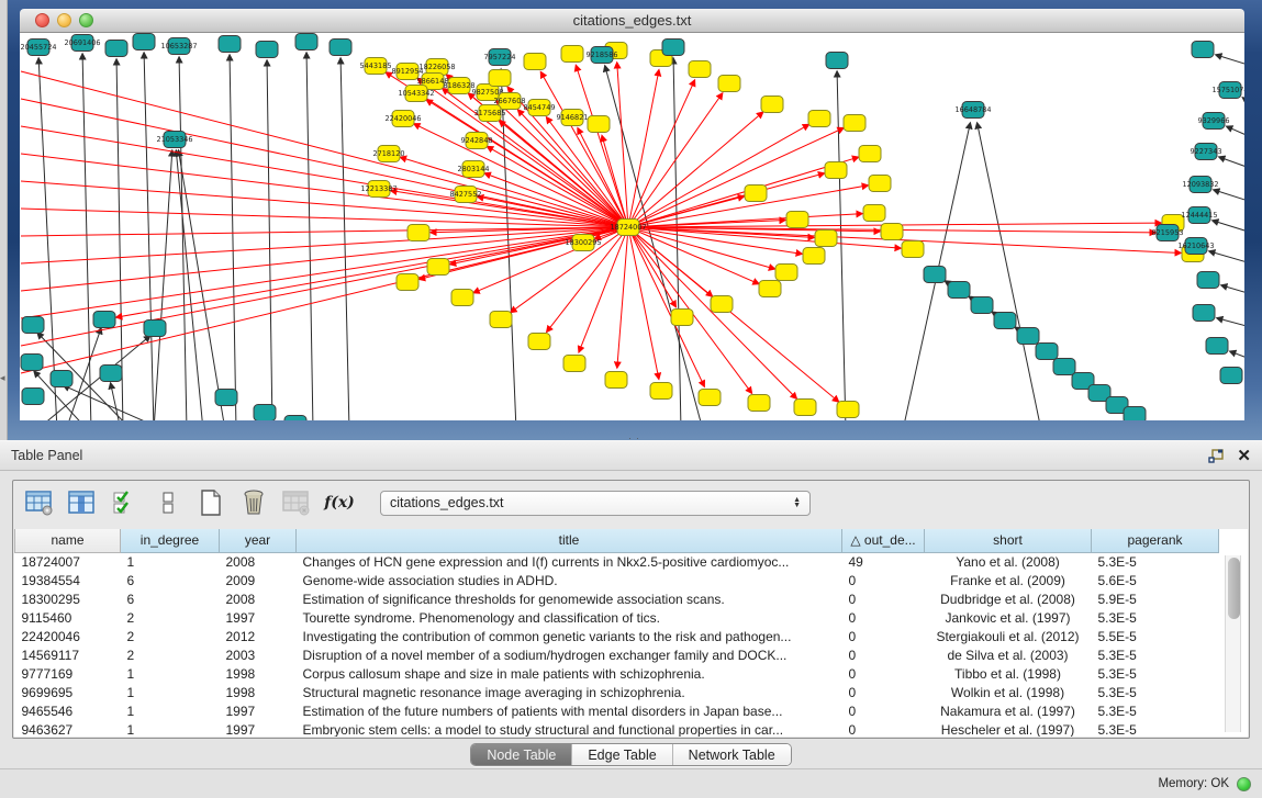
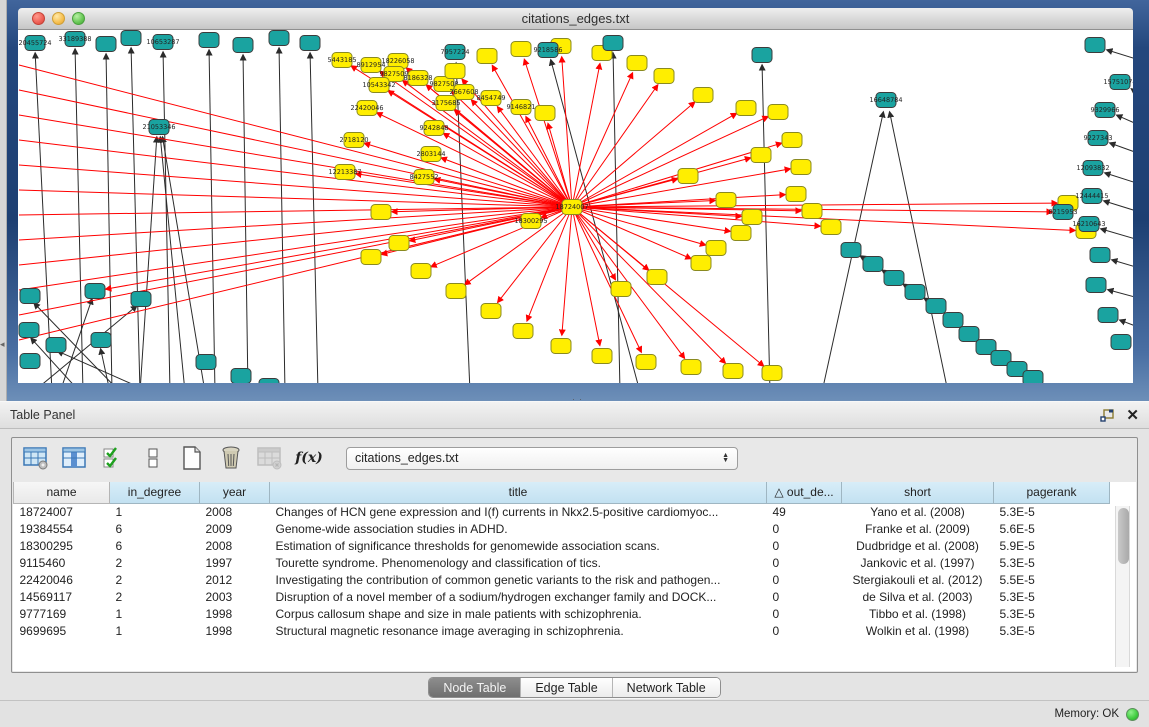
  ◂
  citations_edges.txt
  18724007
  5443185
  8912954
  18226058
- 5866148
+ 9827509
  10543342
  8186328
  9827508
  2667608
  3175685
  8454749
  9146821
  9242848
  2718120
  2803144
  12213387
  8427552
  18300295
  22420046
  20455724
- 20691406
+ 33189388
  10653287
  7957224
  9218586
  16648784
  1575107
  9329966
  9227343
  12093832
  12444415
  8215953
  16210643
  21053346
  Table Panel
  ✕
  f(x)
  citations_edges.txt
  name	in_degree	year	title	△ out_de...	short	pagerank
  18724007	1	2008	Changes of HCN gene expression and I(f) currents in Nkx2.5-positive cardiomyoc...	49	Yano et al. (2008)	5.3E-5
  19384554	6	2009	Genome-wide association studies in ADHD.	0	Franke et al. (2009)	5.6E-5
  18300295	6	2008	Estimation of significance thresholds for genomewide association scans.	0	Dudbridge et al. (2008)	5.9E-5
  9115460	2	1997	Tourette syndrome. Phenomenology and classification of tics.	0	Jankovic et al. (1997)	5.3E-5
  22420046	2	2012	Investigating the contribution of common genetic variants to the risk and pathogen...	0	Stergiakouli et al. (2012)	5.5E-5
  14569117	2	2003	Disruption of a novel member of a sodium/hydrogen exchanger family and DOCK...	0	de Silva et al. (2003)	5.3E-5
  9777169	1	1998	Corpus callosum shape and size in male patients with schizophrenia.	0	Tibbo et al. (1998)	5.3E-5
  9699695	1	1998	Structural magnetic resonance image averaging in schizophrenia.	0	Wolkin et al. (1998)	5.3E-5
- 9465546	1	1997	Estimation of the future numbers of patients with mental disorders in Japan base...	0	Nakamura et al. (1997)	5.3E-5
- 9463627	1	1997	Embryonic stem cells: a model to study structural and functional properties in car...	0	Hescheler et al. (1997)	5.3E-5
  Node Table
  Edge Table
  Network Table
  Memory: OK
